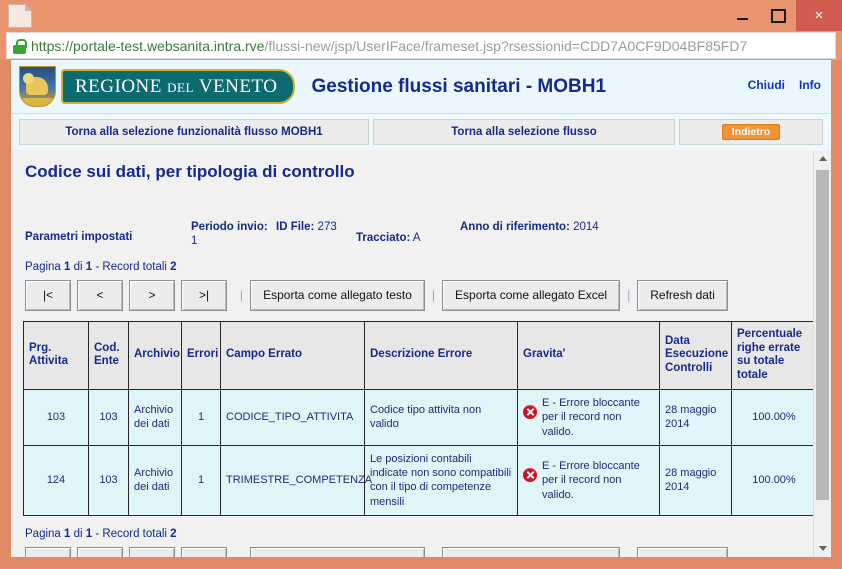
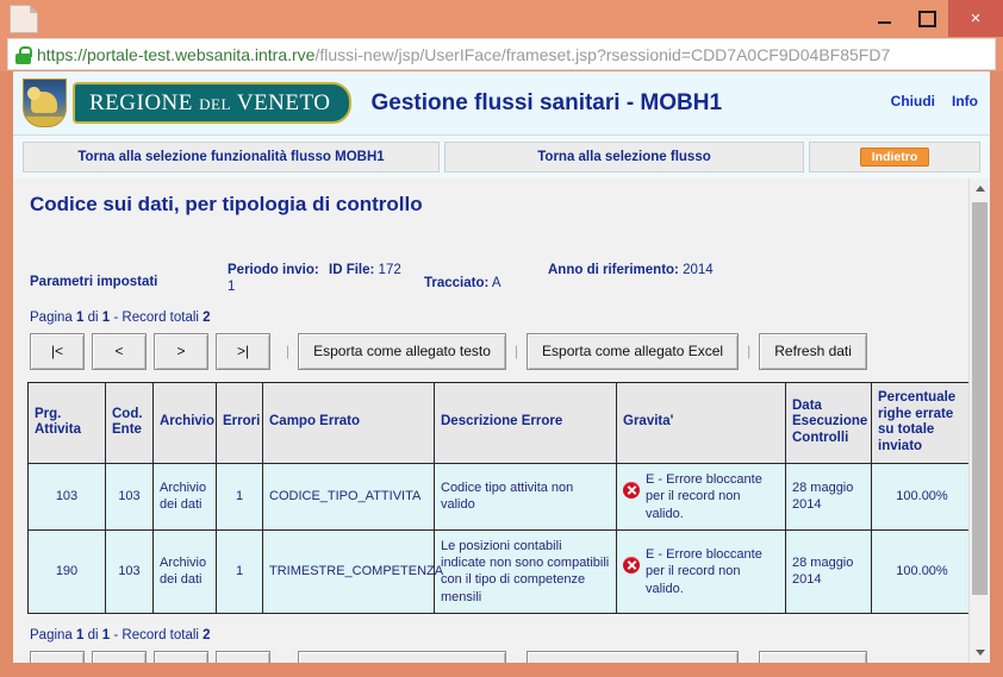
  ×
  https://portale-test.websanita.intra.rve/flussi-new/jsp/UserIFace/frameset.jsp?rsessionid=CDD7A0CF9D04BF85FD7
  REGIONE DEL VENETO
  Gestione flussi sanitari - MOBH1
  Chiudi
  Info
  Torna alla selezione funzionalità flusso MOBH1
  Torna alla selezione flusso
  Indietro
  Codice sui dati, per tipologia di controllo
  Parametri impostati
  Periodo invio: 1
- ID File: 273
+ ID File: 172
  Tracciato: A
  Anno di riferimento: 2014
  Pagina 1 di 1 - Record totali 2
  |<
  <
  >
  >|
  |
  Esporta come allegato testo
  |
  Esporta come allegato Excel
  |
  Refresh dati
- Prg. Attivita	Cod. Ente	Archivio	Errori	Campo Errato	Descrizione Errore	Gravita'	Data Esecuzione Controlli	Percentuale righe errate su totale totale
+ Prg. Attivita	Cod. Ente	Archivio	Errori	Campo Errato	Descrizione Errore	Gravita'	Data Esecuzione Controlli	Percentuale righe errate su totale inviato
  103	103	Archivio dei dati	1	CODICE_TIPO_ATTIVITA	Codice tipo attivita non valido	E - Errore bloccante per il record non valido.	28 maggio 2014	100.00%
- 124	103	Archivio dei dati	1	TRIMESTRE_COMPETENZA	Le posizioni contabili indicate non sono compatibili con il tipo di competenze mensili	E - Errore bloccante per il record non valido.	28 maggio 2014	100.00%
+ 190	103	Archivio dei dati	1	TRIMESTRE_COMPETENZA	Le posizioni contabili indicate non sono compatibili con il tipo di competenze mensili	E - Errore bloccante per il record non valido.	28 maggio 2014	100.00%
  Pagina 1 di 1 - Record totali 2
